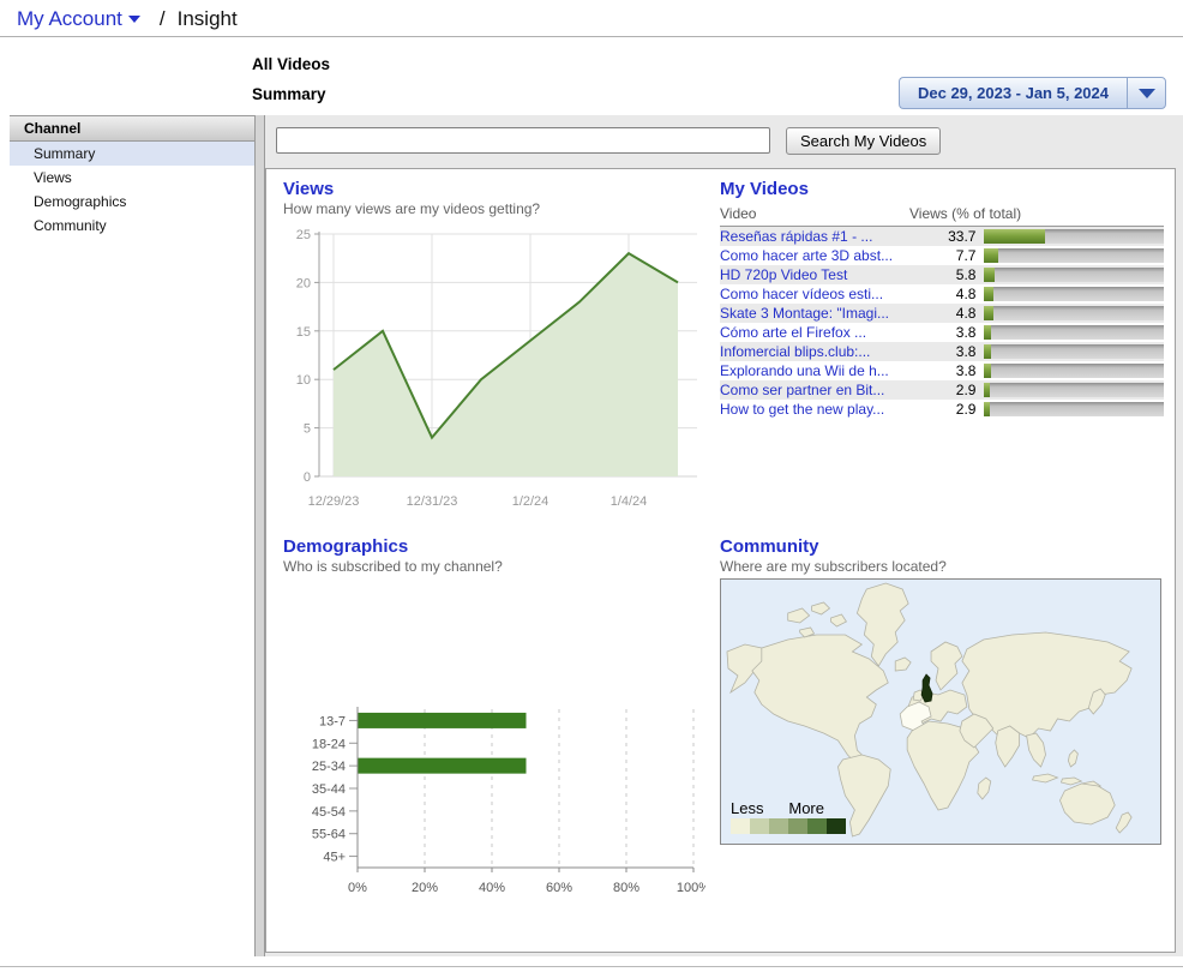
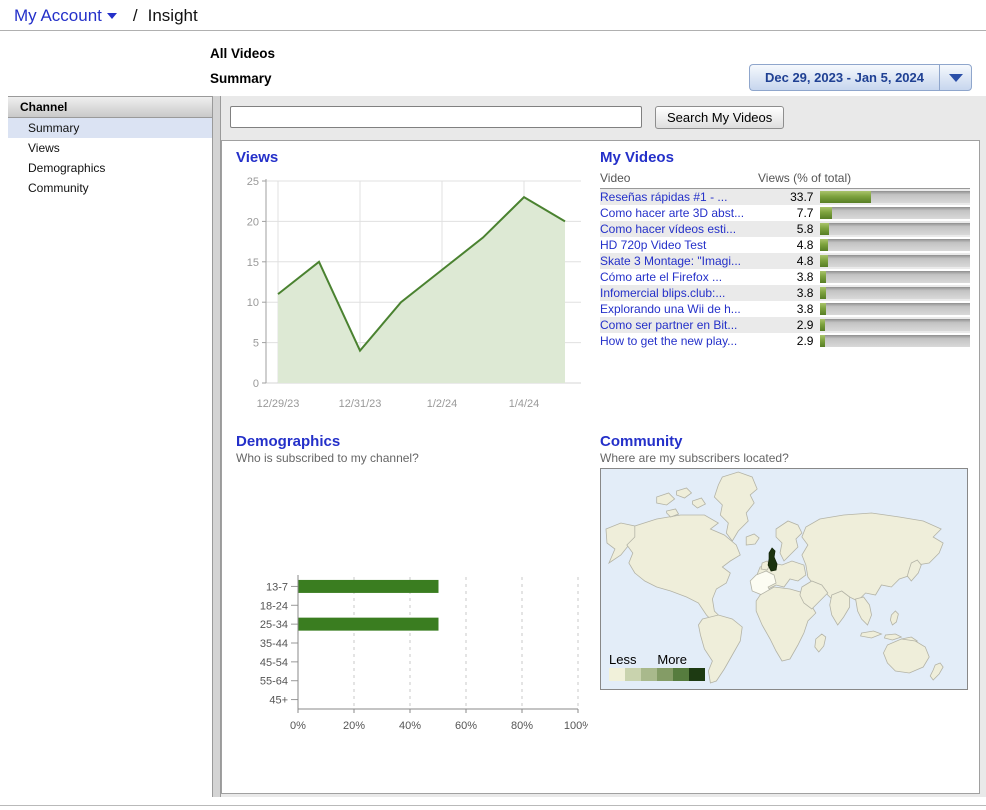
  My Account / Insight
  All Videos
  Summary
  Dec 29, 2023 - Jan 5, 2024
  Channel
  Summary
  Views
  Demographics
  Community
  Search My Videos
  Views
- How many views are my videos getting?
  0
  5
  10
  15
  20
  25
  12/29/23
  12/31/23
  1/2/24
  1/4/24
  My Videos
  Video
  Views (% of total)
  Reseñas rápidas #1 - ...
  33.7
  Como hacer arte 3D abst...
  7.7
- HD 720p Video Test
+ Como hacer vídeos esti...
  5.8
- Como hacer vídeos esti...
+ HD 720p Video Test
  4.8
  Skate 3 Montage: "Imagi...
  4.8
  Cómo arte el Firefox ...
  3.8
  Infomercial blips.club:...
  3.8
  Explorando una Wii de h...
  3.8
  Como ser partner en Bit...
  2.9
  How to get the new play...
  2.9
  Demographics
  Who is subscribed to my channel?
  13-7
  18-24
  25-34
  35-44
  45-54
  55-64
  45+
  0%
  20%
  40%
  60%
  80%
  100%
  Community
  Where are my subscribers located?
  Less
  More
